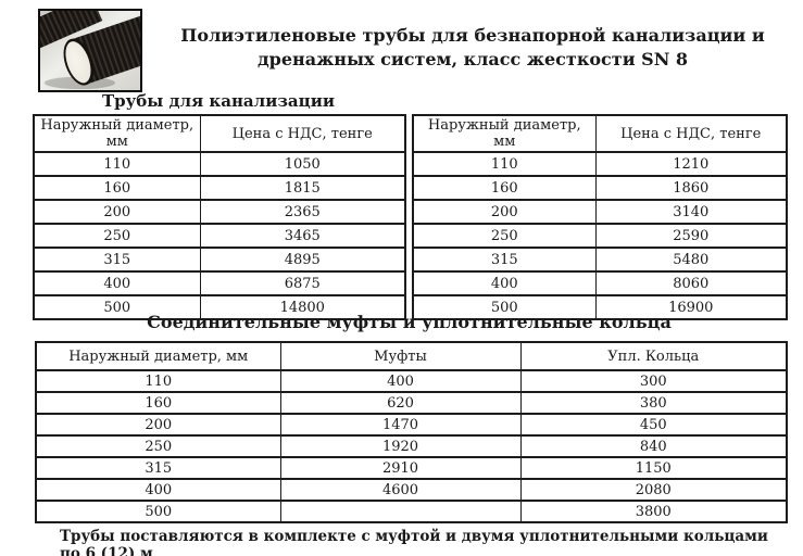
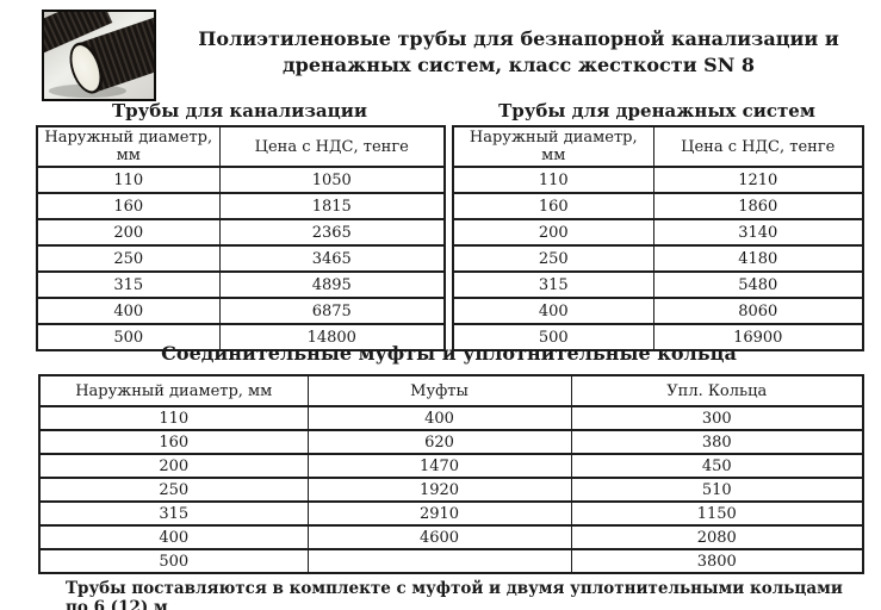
  Полиэтиленовые трубы для безнапорной канализации и
  дренажных систем, класс жесткости SN 8
  Трубы для канализации
+ Трубы для дренажных систем
  Наружный диаметр, мм	Цена с НДС, тенге
  110	1050
  160	1815
  200	2365
  250	3465
  315	4895
  400	6875
  500	14800
  Наружный диаметр, мм	Цена с НДС, тенге
  110	1210
  160	1860
  200	3140
- 250	2590
+ 250	4180
  315	5480
  400	8060
  500	16900
  Соединительные муфты и уплотнительные кольца
  Наружный диаметр, мм	Муфты	Упл. Кольца
  110	400	300
  160	620	380
  200	1470	450
- 250	1920	840
+ 250	1920	510
  315	2910	1150
  400	4600	2080
  500		3800
  Трубы поставляются в комплекте с муфтой и двумя уплотнительными кольцами по 6 (12) м
